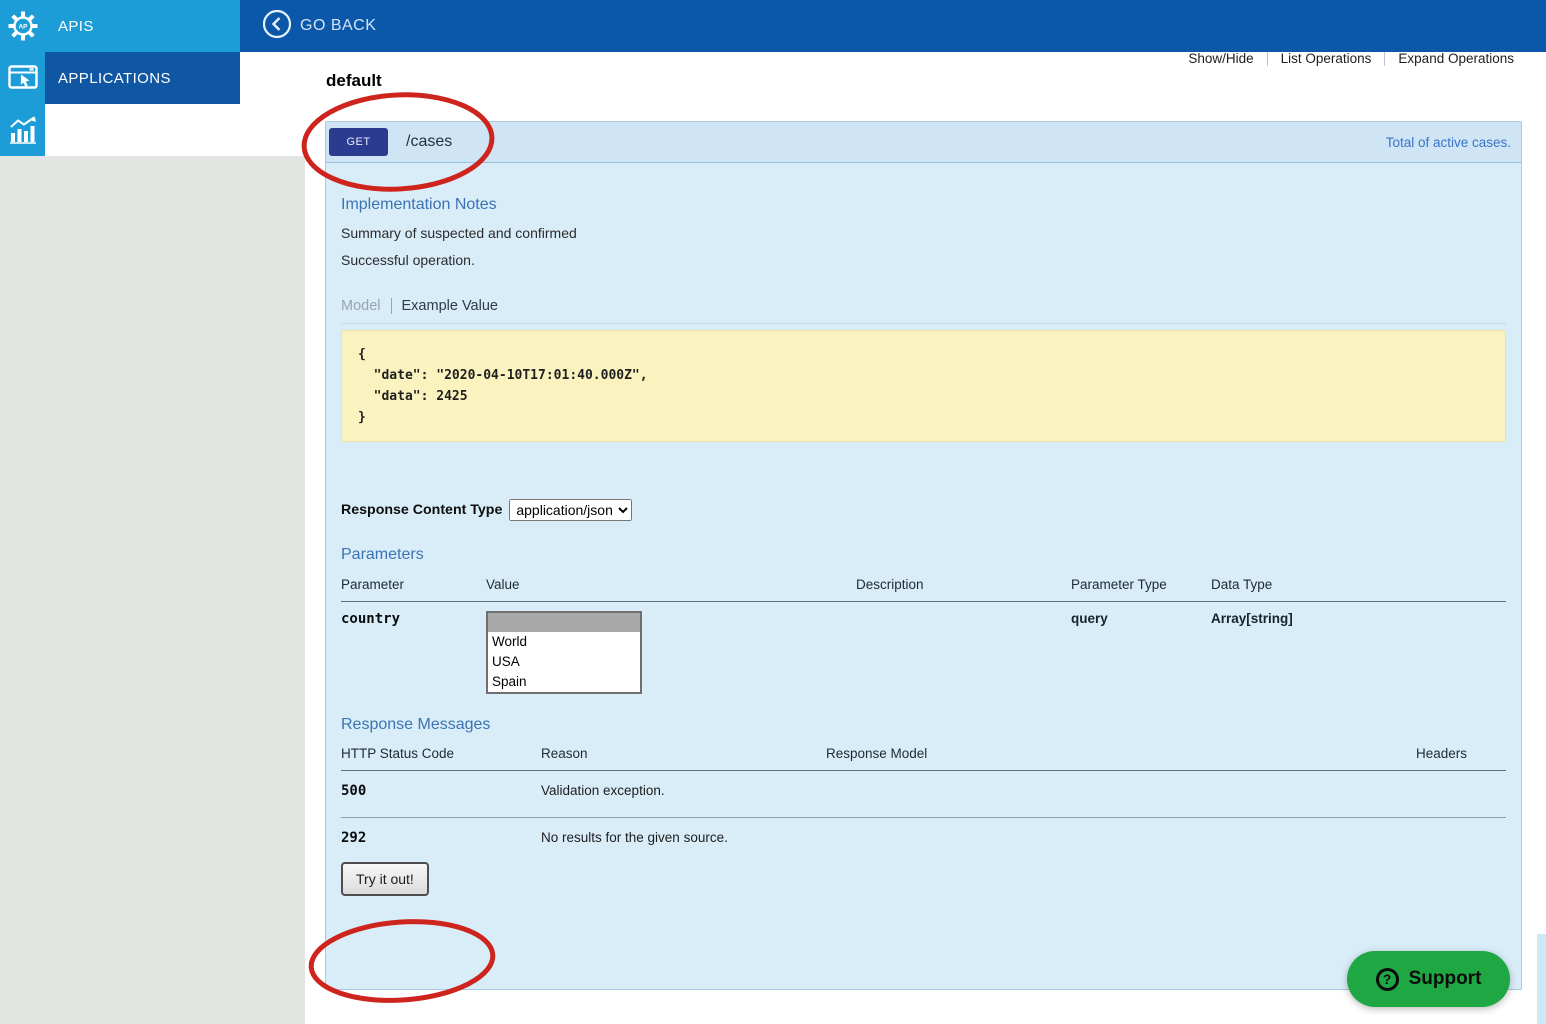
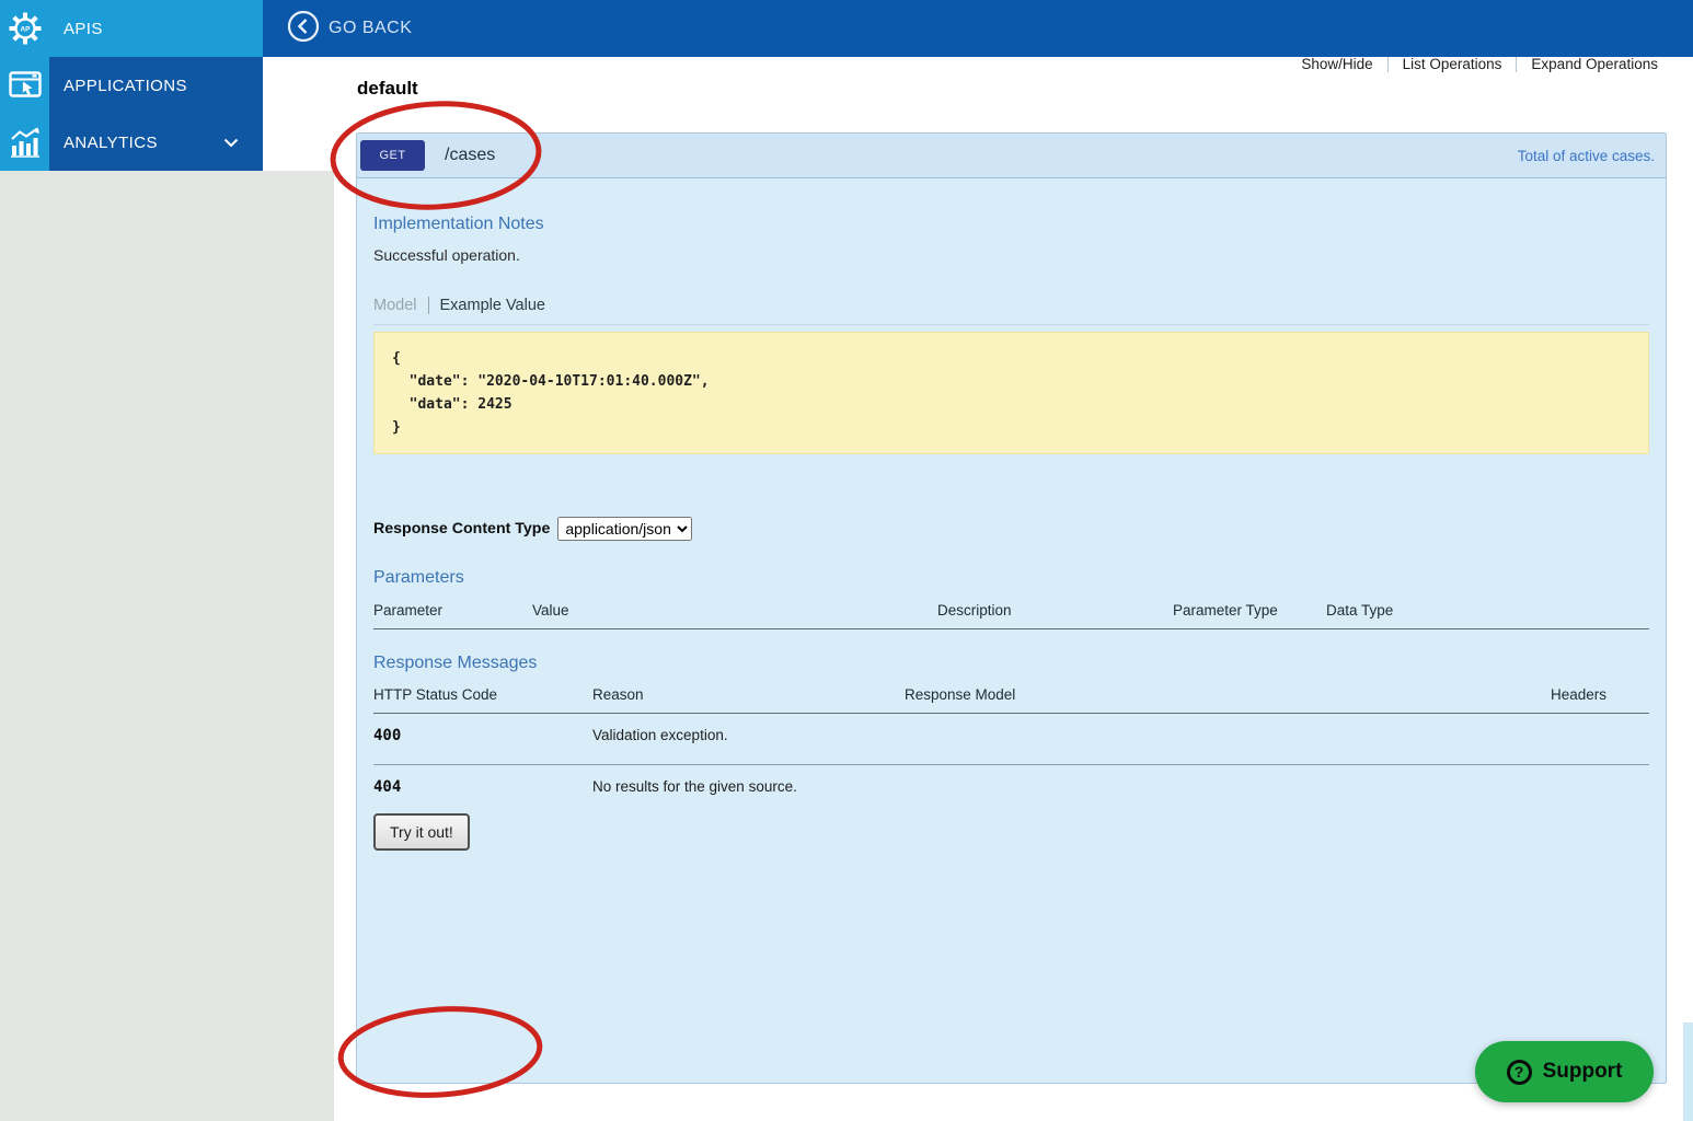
  APIS
  APPLICATIONS
+ ANALYTICS
  GO BACK
  Show/Hide
  List Operations
  Expand Operations
  default
  GET
  /cases
  Total of active cases.
  Implementation Notes
- Summary of suspected and confirmed
  Successful operation.
  Model
  Example Value
  {
  "date": "2020-04-10T17:01:40.000Z",
  "data": 2425
  }
  Response Content Type
  application/json
  Parameters
  Parameter
  Value
  Description
  Parameter Type
  Data Type
- country
- World
- USA
- Spain
- query
- Array[string]
  Response Messages
  HTTP Status Code
  Reason
  Response Model
  Headers
- 500
+ 400
  Validation exception.
- 292
+ 404
  No results for the given source.
  Try it out!
  ?
  Support
